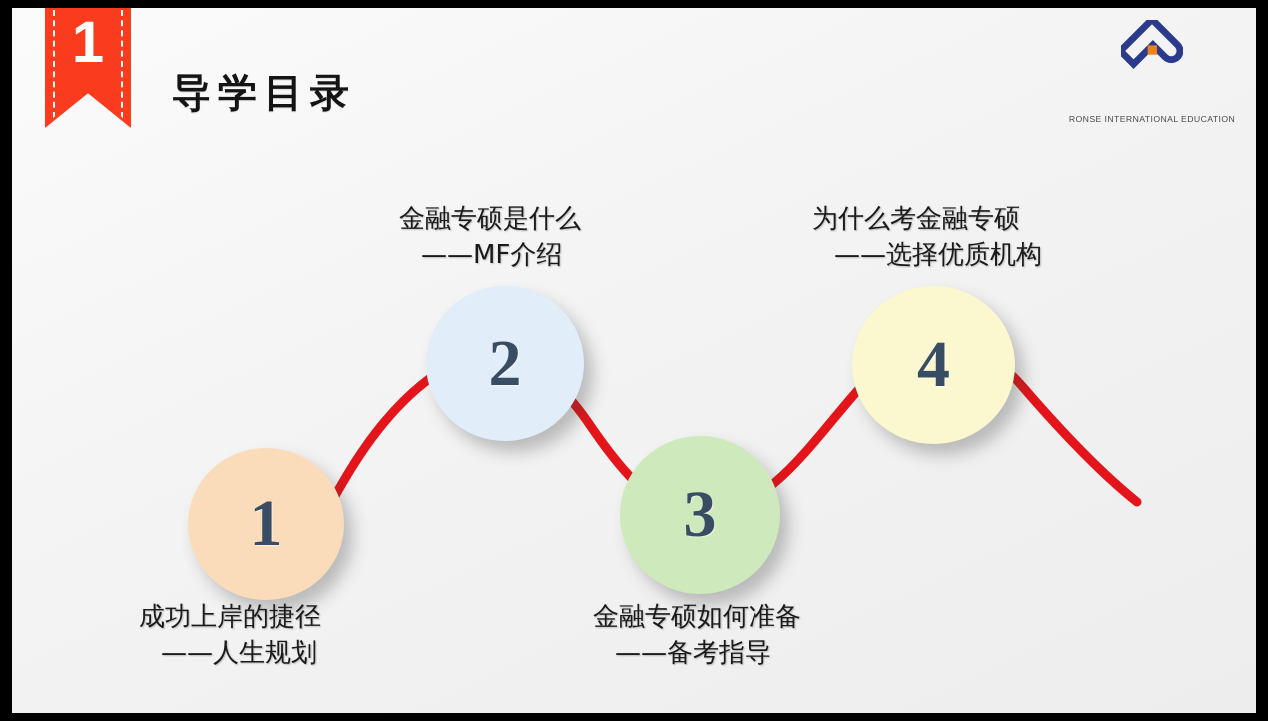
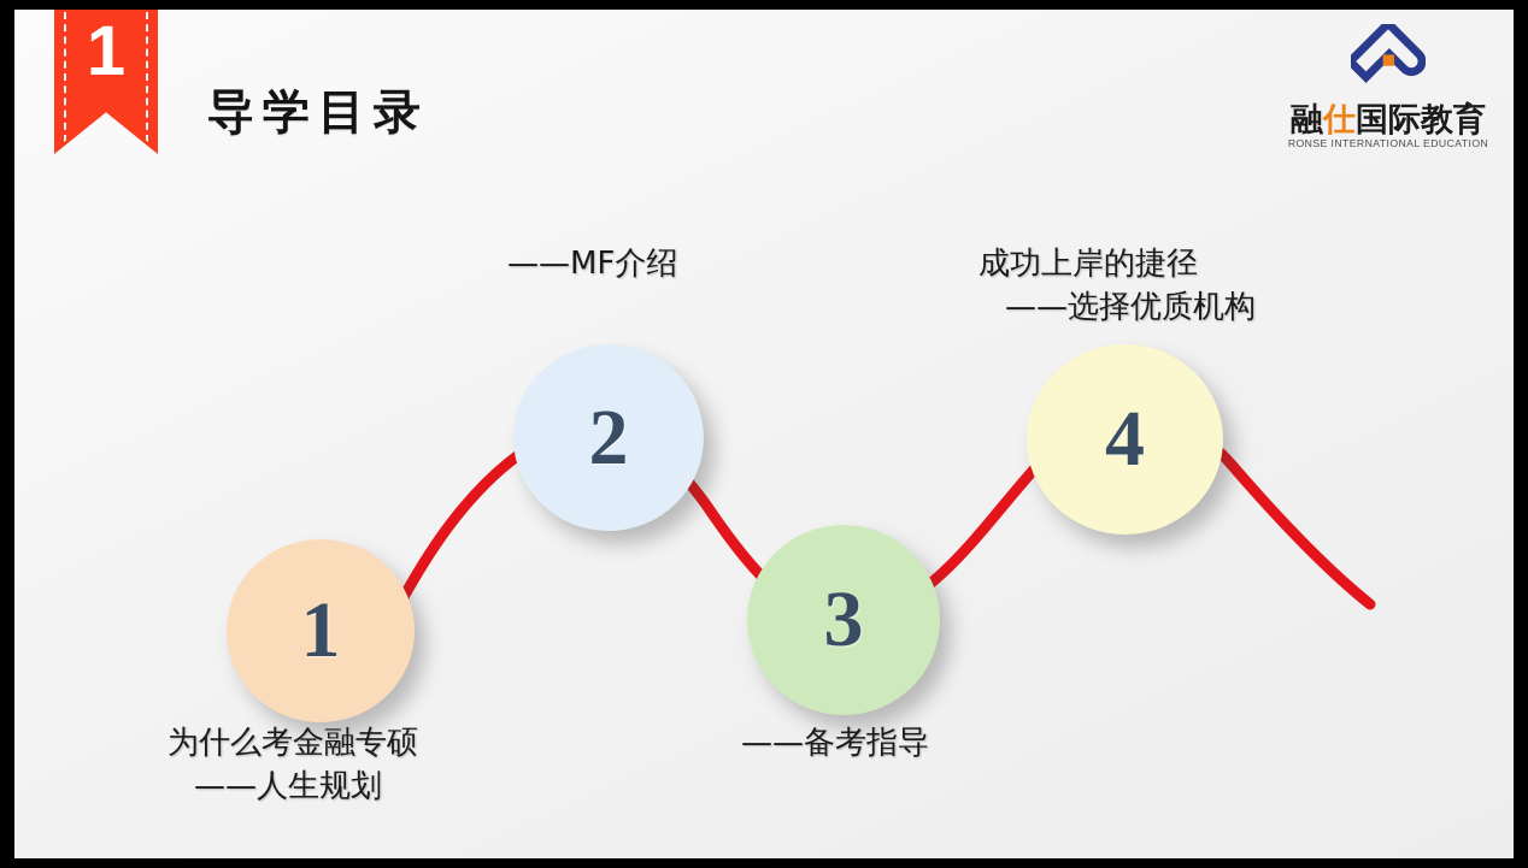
  1
  2
  3
  4
- 金融专硕是什么
  ——MF介绍
- 为什么考金融专硕
+ 成功上岸的捷径
  ——选择优质机构
- 成功上岸的捷径
+ 为什么考金融专硕
  ——人生规划
- 金融专硕如何准备
  ——备考指导
  1
  导学目录
+ 融仕国际教育
  RONSE INTERNATIONAL EDUCATION
